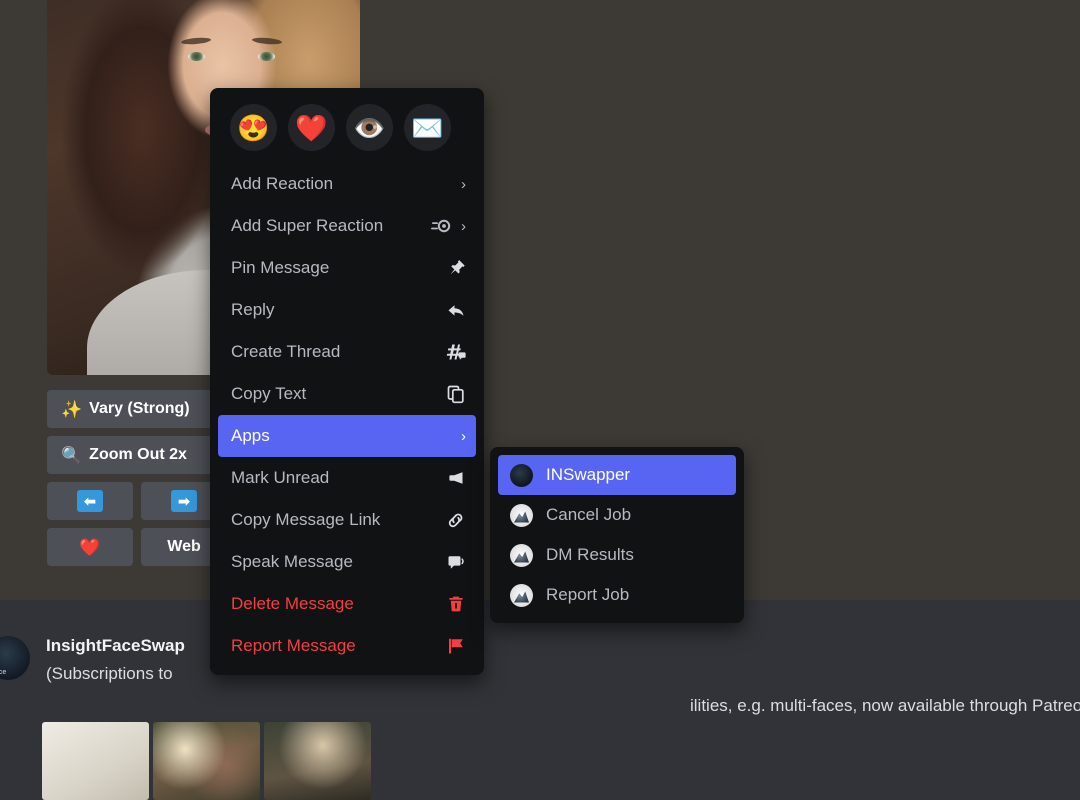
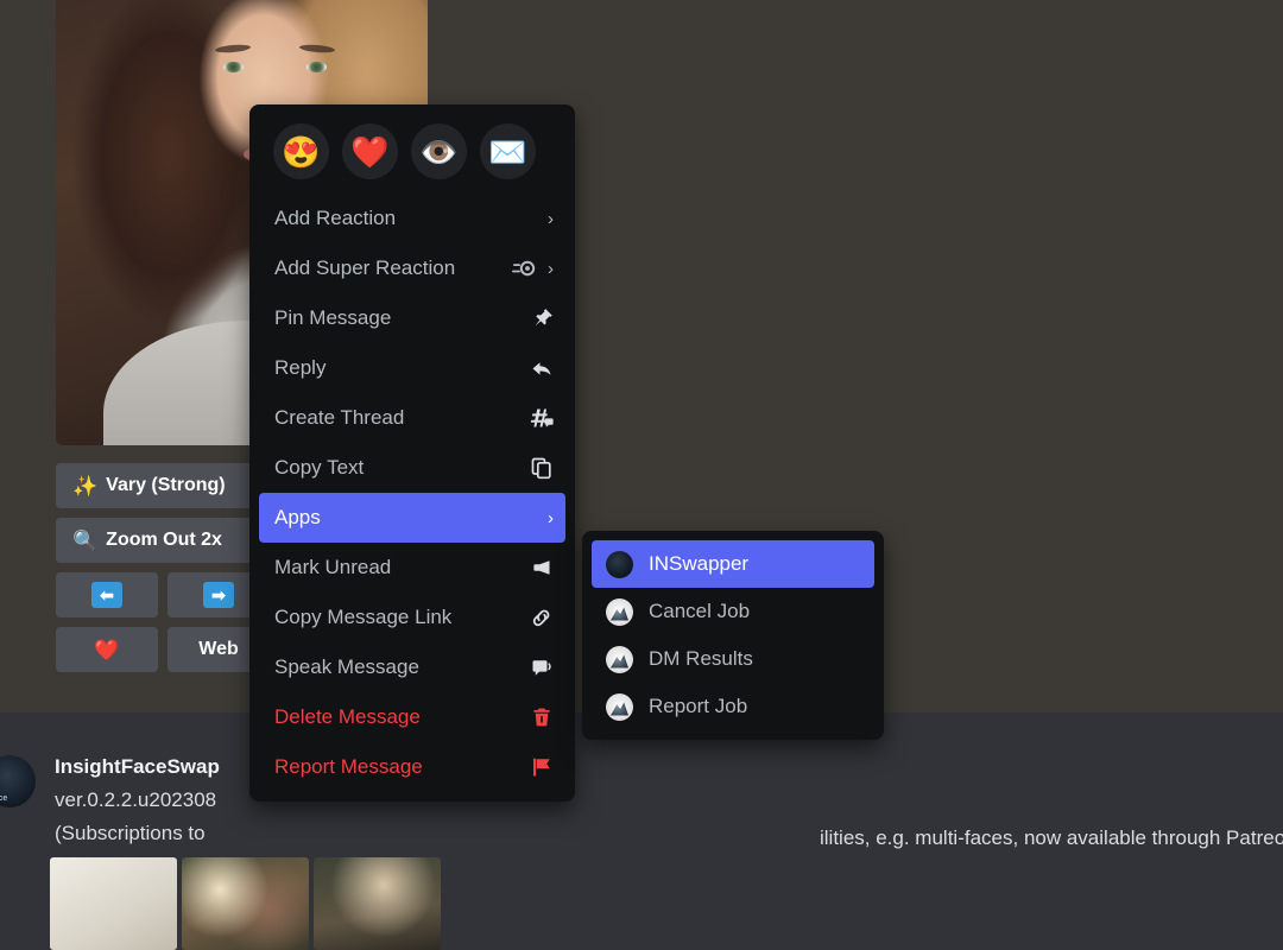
  ✨
  Vary (Strong)
  🔍
  Zoom Out 2x
  ⬅
  ➡
  ❤️
  Web
  InsightFaceSwap
+ ver.0.2.2.u202308
  (Subscriptions to
  ilities, e.g. multi-faces, now available through Patreo
  😍
  ❤️
  👁️
  ✉️
  Add Reaction
  ›
  Add Super Reaction
  ›
  Pin Message
  Reply
  Create Thread
  Copy Text
  Apps
  ›
  Mark Unread
  Copy Message Link
  Speak Message
  Delete Message
  Report Message
  INSwapper
  Cancel Job
  DM Results
  Report Job
